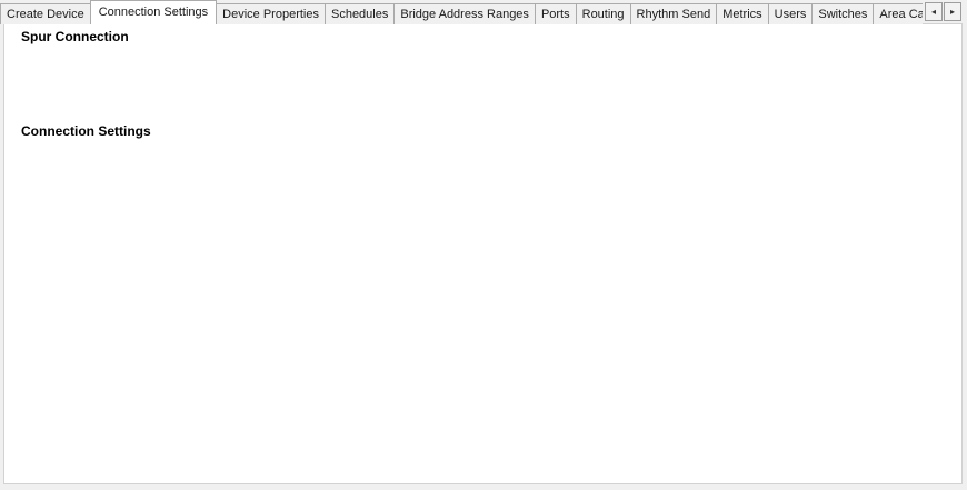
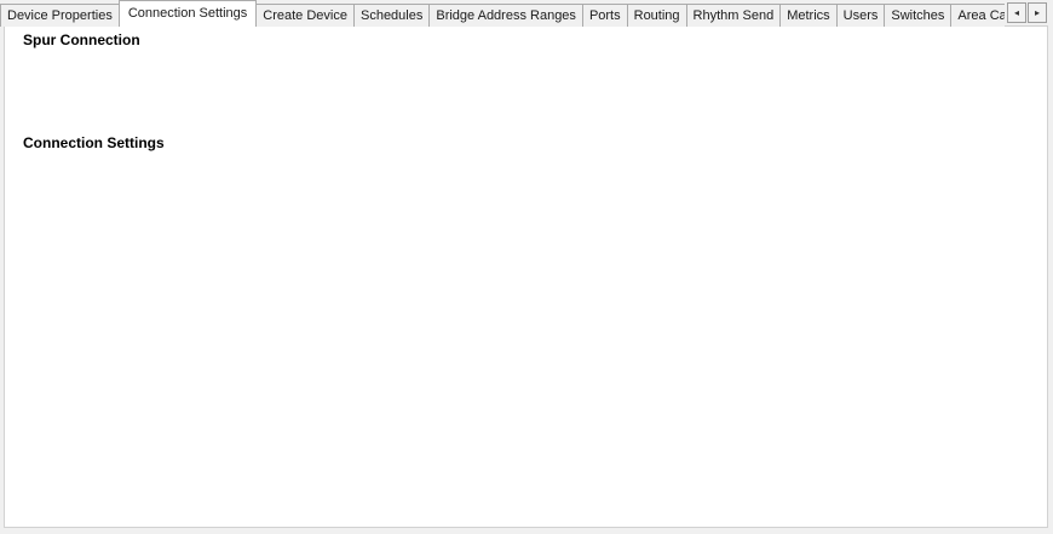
- Create Device
+ Device Properties
  Connection Settings
- Device Properties
+ Create Device
  Schedules
  Bridge Address Ranges
  Ports
  Routing
  Rhythm Send
  Metrics
  Users
  Switches
  ◂
  ▸
  Spur Connection
  Connection Settings
